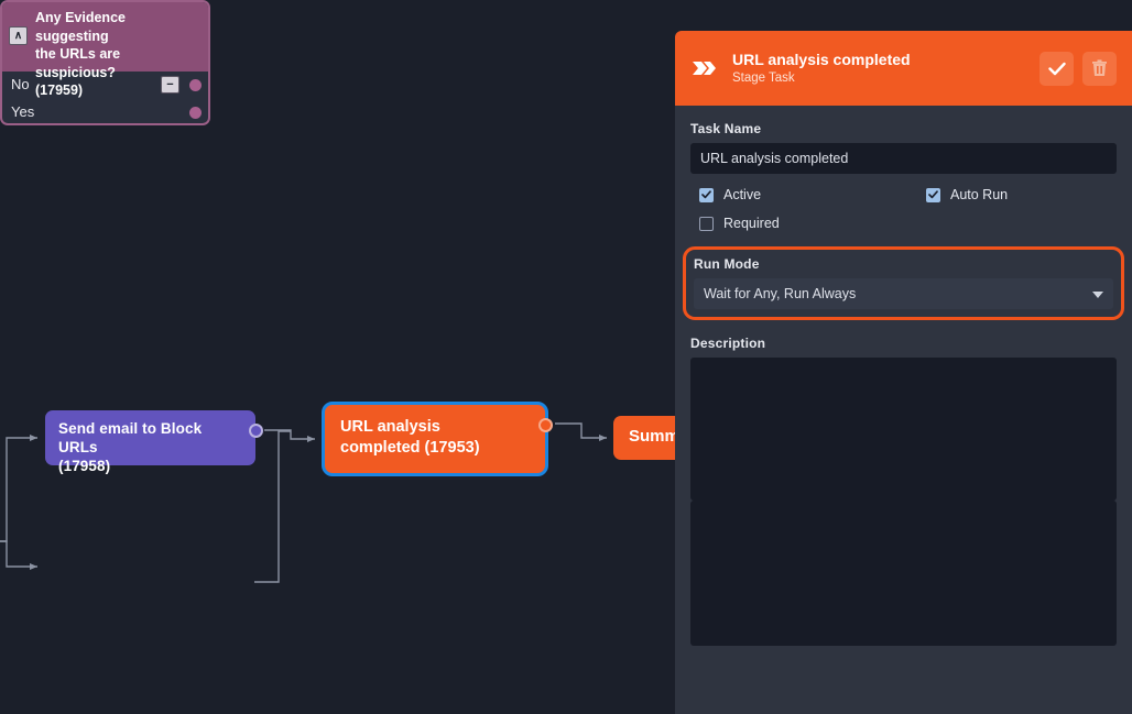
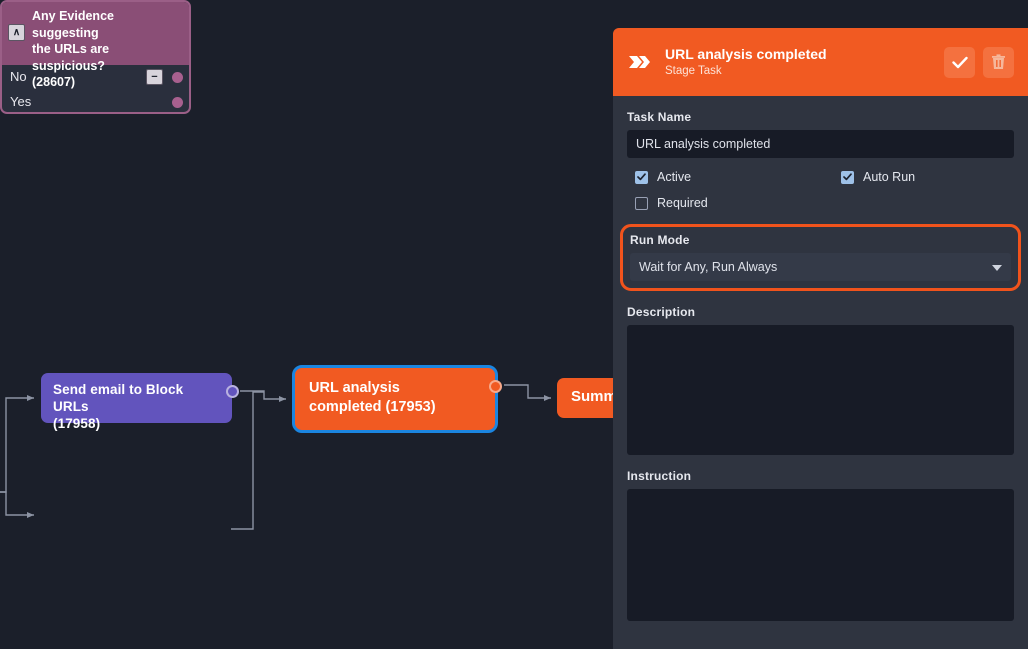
  Send email to Block URLs
  (17958)
  URL analysis
  completed (17953)
  Summ
  ∧
  Any Evidence suggesting
  the URLs are suspicious?
- (17959)
+ (28607)
  No
  −
  Yes
  URL analysis completed
  Stage Task
  Task Name
  URL analysis completed
  Active
  Auto Run
  Required
  Run Mode
  Wait for Any, Run Always
  Description
+ Instruction
